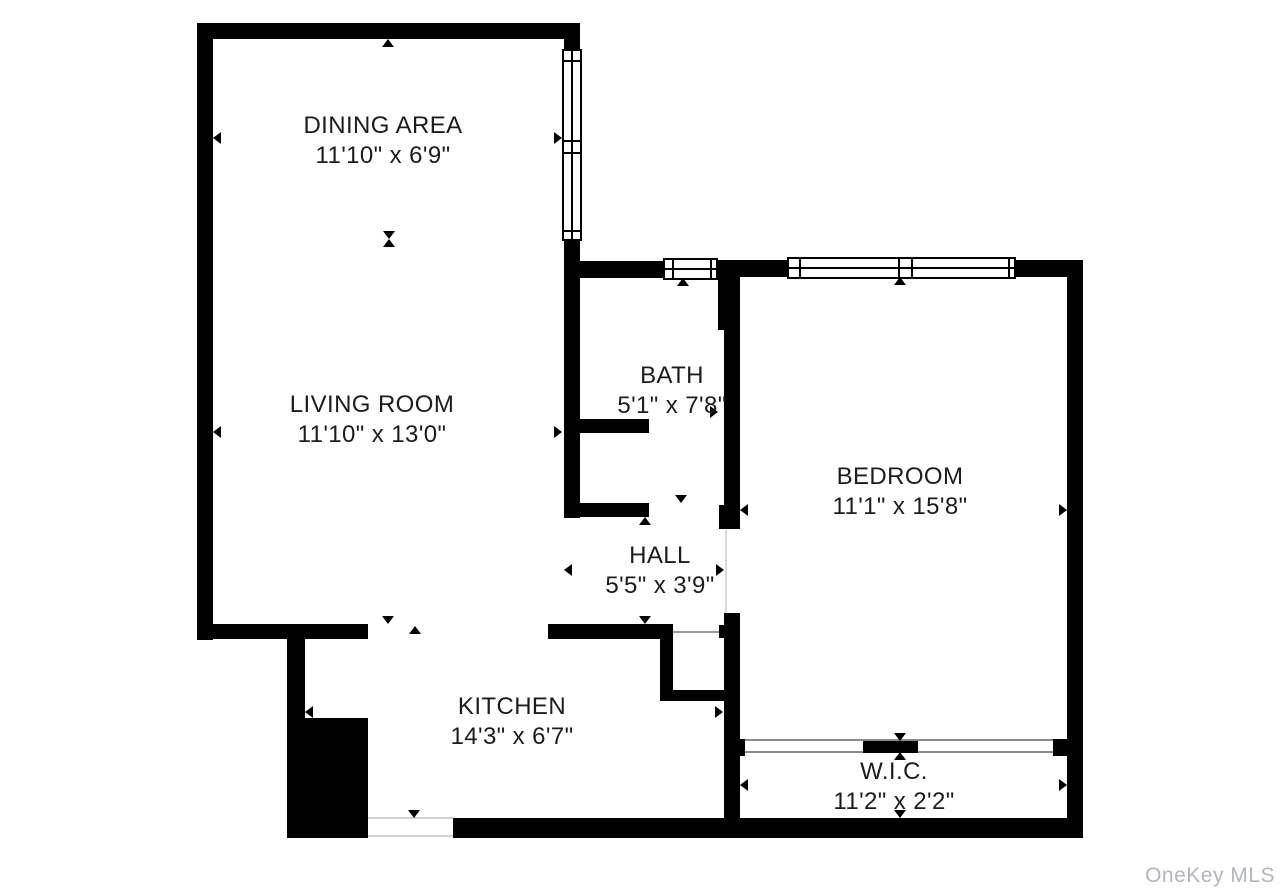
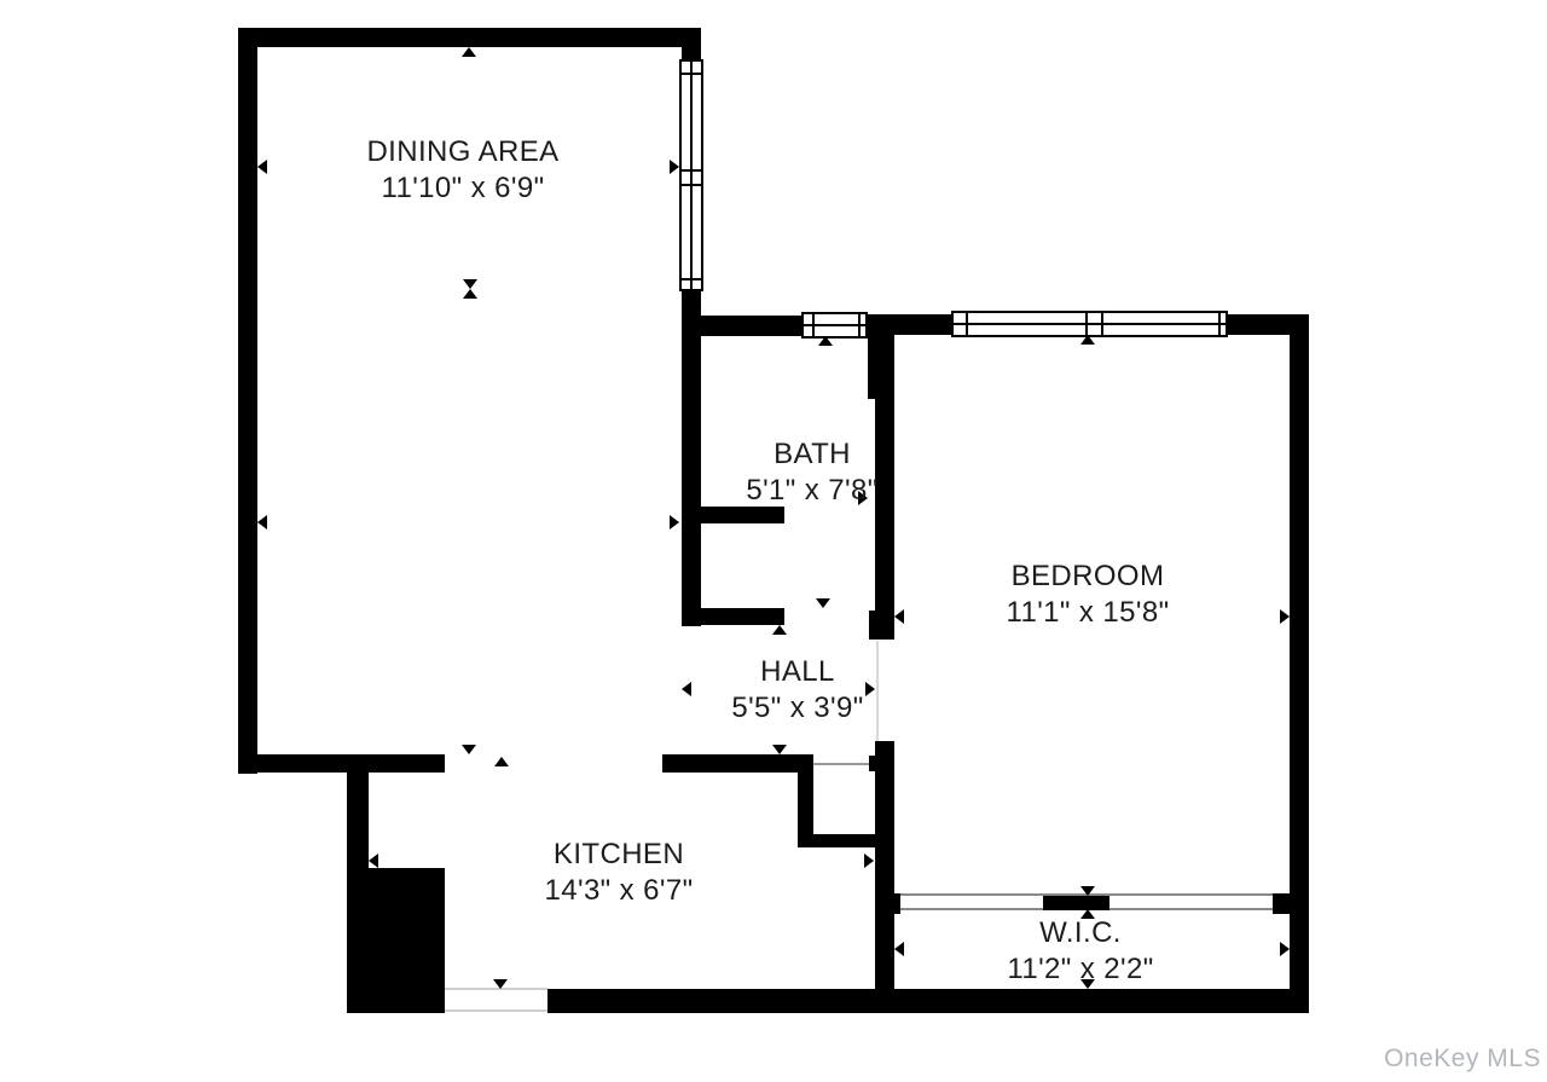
  OneKey MLS
  DINING AREA
  11'10" x 6'9"
- LIVING ROOM
- 11'10" x 13'0"
  BATH
  5'1" x 7'8"
  HALL
  5'5" x 3'9"
  BEDROOM
  11'1" x 15'8"
  KITCHEN
  14'3" x 6'7"
  W.I.C.
  11'2" x 2'2"
